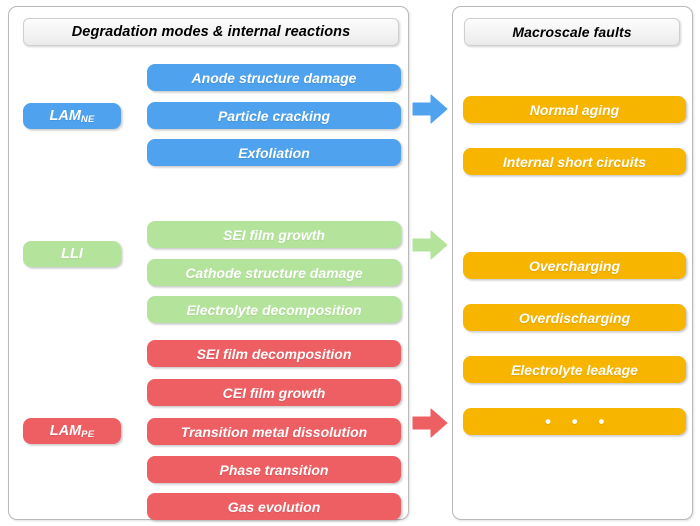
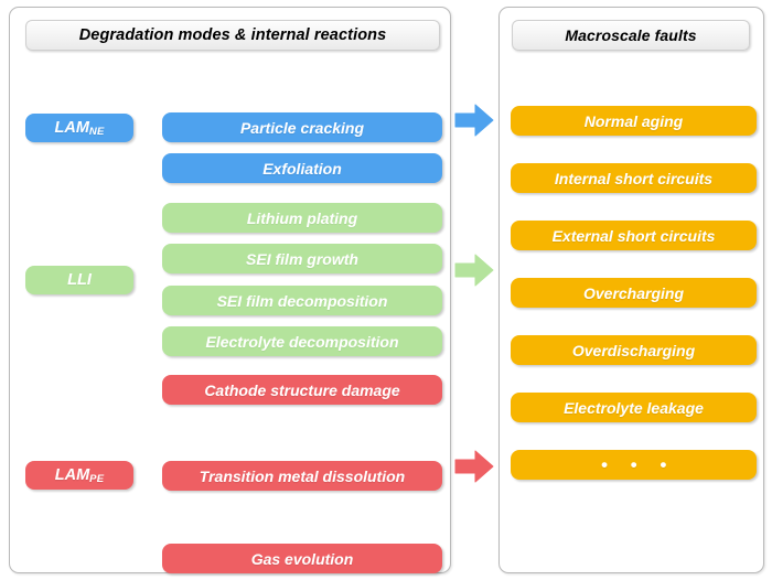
  Degradation modes & internal reactions
  LAM
  NE
- Anode structure damage
  Particle cracking
  Exfoliation
  LLI
+ Lithium plating
  SEI film growth
- Cathode structure damage
+ SEI film decomposition
  Electrolyte decomposition
  LAM
  PE
- SEI film decomposition
+ Cathode structure damage
- CEI film growth
  Transition metal dissolution
- Phase transition
  Gas evolution
  Macroscale faults
  Normal aging
  Internal short circuits
+ External short circuits
  Overcharging
  Overdischarging
  Electrolyte leakage
  • • •
